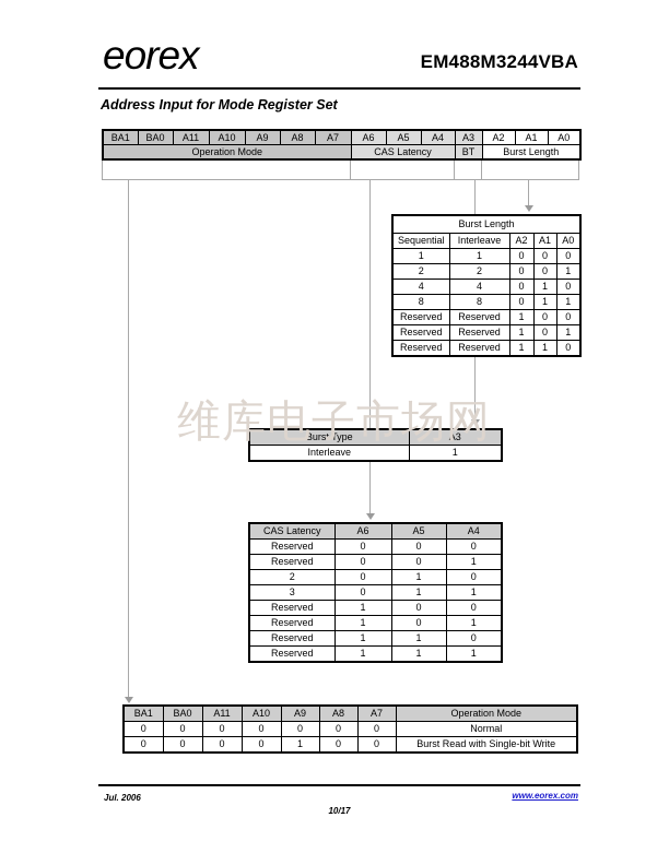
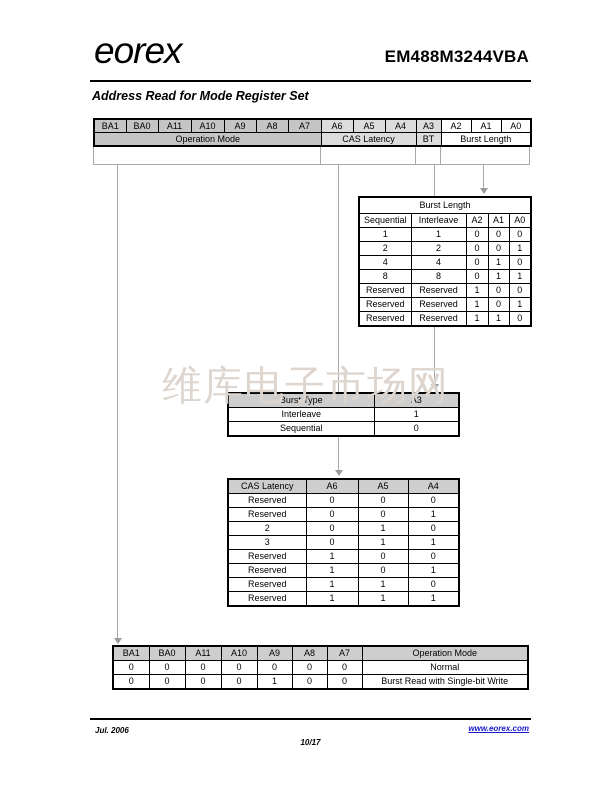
  eorex
  EM488M3244VBA
- Address Input for Mode Register Set
+ Address Read for Mode Register Set
  BA1	BA0	A11	A10	A9	A8	A7	A6	A5	A4	A3	A2	A1	A0
  Operation Mode	CAS Latency	BT	Burst Length
  Burst Length
  Sequential	Interleave	A2	A1	A0
  1	1	0	0	0
  2	2	0	0	1
  4	4	0	1	0
  8	8	0	1	1
  Reserved	Reserved	1	0	0
  Reserved	Reserved	1	0	1
  Reserved	Reserved	1	1	0
  Burst Type	A3
  Interleave	1
+ Sequential	0
  CAS Latency	A6	A5	A4
  Reserved	0	0	0
  Reserved	0	0	1
  2	0	1	0
  3	0	1	1
  Reserved	1	0	0
  Reserved	1	0	1
  Reserved	1	1	0
  Reserved	1	1	1
  BA1	BA0	A11	A10	A9	A8	A7	Operation Mode
  0	0	0	0	0	0	0	Normal
  0	0	0	0	1	0	0	Burst Read with Single-bit Write
  维库电子市场网
  Jul. 2006
  www.eorex.com
  10/17
